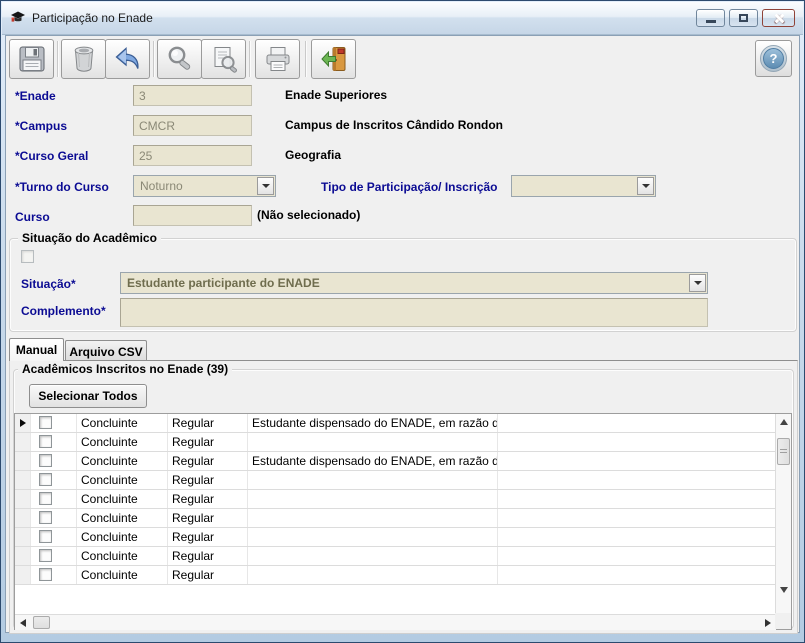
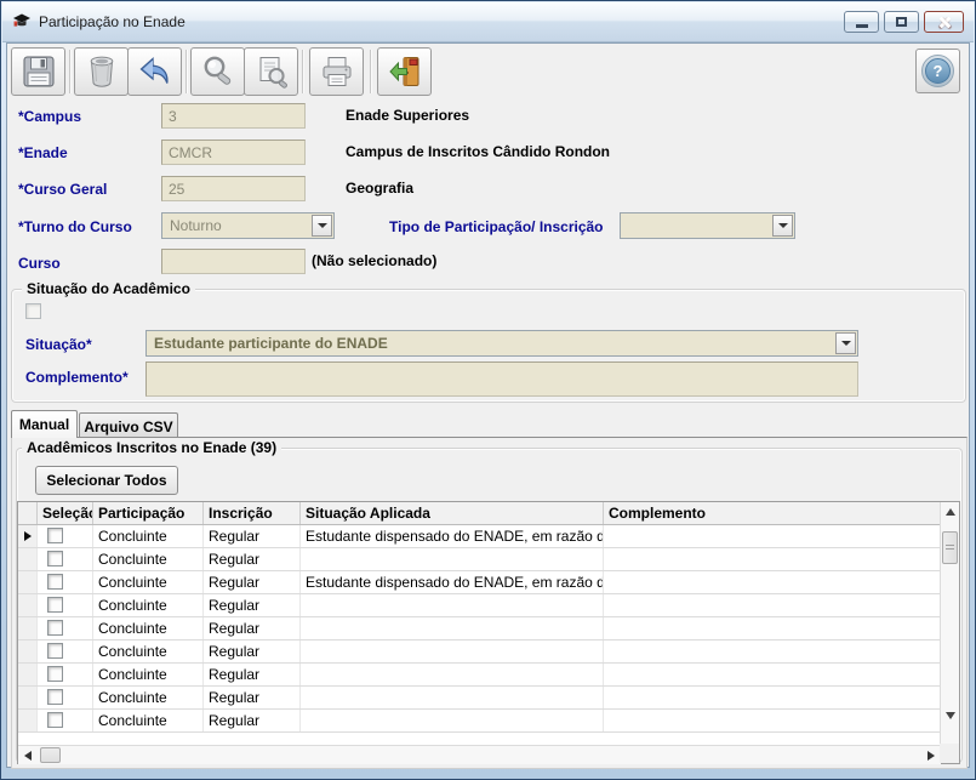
  Participação no Enade
  ?
- *Enade
+ *Campus
  3
  Enade Superiores
- *Campus
+ *Enade
  CMCR
  Campus de Inscritos Cândido Rondon
  *Curso Geral
  25
  Geografia
  *Turno do Curso
  Noturno
  Tipo de Participação/ Inscrição
  Curso
  (Não selecionado)
  Situação do Acadêmico
  Situação*
  Estudante participante do ENADE
  Complemento*
  Manual
  Arquivo CSV
  Acadêmicos Inscritos no Enade (39)
  Selecionar Todos
+ Seleção
+ Participação
+ Inscrição
+ Situação Aplicada
+ Complemento
  Concluinte
  Regular
  Estudante dispensado do ENADE, em razão d
  Concluinte
  Regular
  Concluinte
  Regular
  Estudante dispensado do ENADE, em razão d
  Concluinte
  Regular
  Concluinte
  Regular
  Concluinte
  Regular
  Concluinte
  Regular
  Concluinte
  Regular
  Concluinte
  Regular
